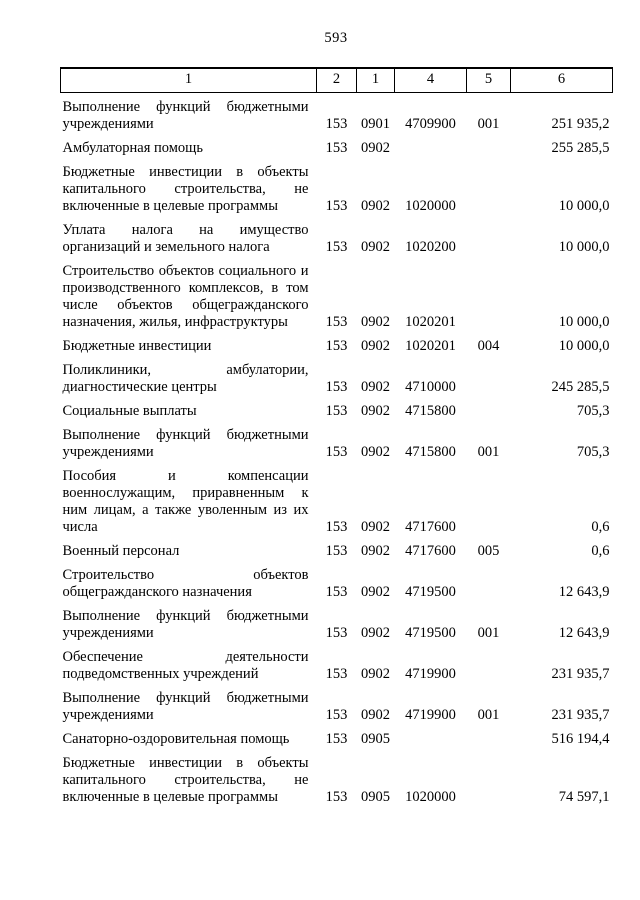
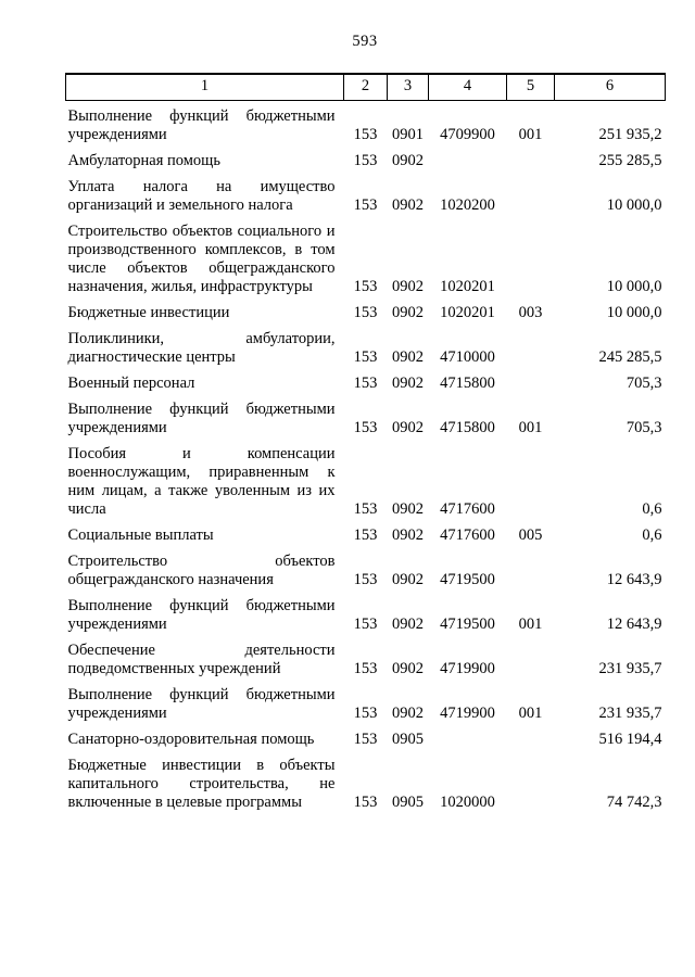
  593
- 1	2	1	4	5	6
+ 1	2	3	4	5	6
  Выполнение функций бюджетными учреждениями	153	0901	4709900	001	251 935,2
  Амбулаторная помощь	153	0902			255 285,5
- Бюджетные инвестиции в объекты капитального строительства, не включенные в целевые программы	153	0902	1020000		10 000,0
  Уплата налога на имущество организаций и земельного налога	153	0902	1020200		10 000,0
  Строительство объектов социального и производственного комплексов, в том числе объектов общегражданского назначения, жилья, инфраструктуры	153	0902	1020201		10 000,0
- Бюджетные инвестиции	153	0902	1020201	004	10 000,0
+ Бюджетные инвестиции	153	0902	1020201	003	10 000,0
  Поликлиники, амбулатории, диагностические центры	153	0902	4710000		245 285,5
- Социальные выплаты	153	0902	4715800		705,3
+ Военный персонал	153	0902	4715800		705,3
  Выполнение функций бюджетными учреждениями	153	0902	4715800	001	705,3
  Пособия и компенсации военнослужащим, приравненным к ним лицам, а также уволенным из их числа	153	0902	4717600		0,6
- Военный персонал	153	0902	4717600	005	0,6
+ Социальные выплаты	153	0902	4717600	005	0,6
  Строительство объектов общегражданского назначения	153	0902	4719500		12 643,9
  Выполнение функций бюджетными учреждениями	153	0902	4719500	001	12 643,9
  Обеспечение деятельности подведомственных учреждений	153	0902	4719900		231 935,7
  Выполнение функций бюджетными учреждениями	153	0902	4719900	001	231 935,7
  Санаторно-оздоровительная помощь	153	0905			516 194,4
- Бюджетные инвестиции в объекты капитального строительства, не включенные в целевые программы	153	0905	1020000		74 597,1
+ Бюджетные инвестиции в объекты капитального строительства, не включенные в целевые программы	153	0905	1020000		74 742,3
